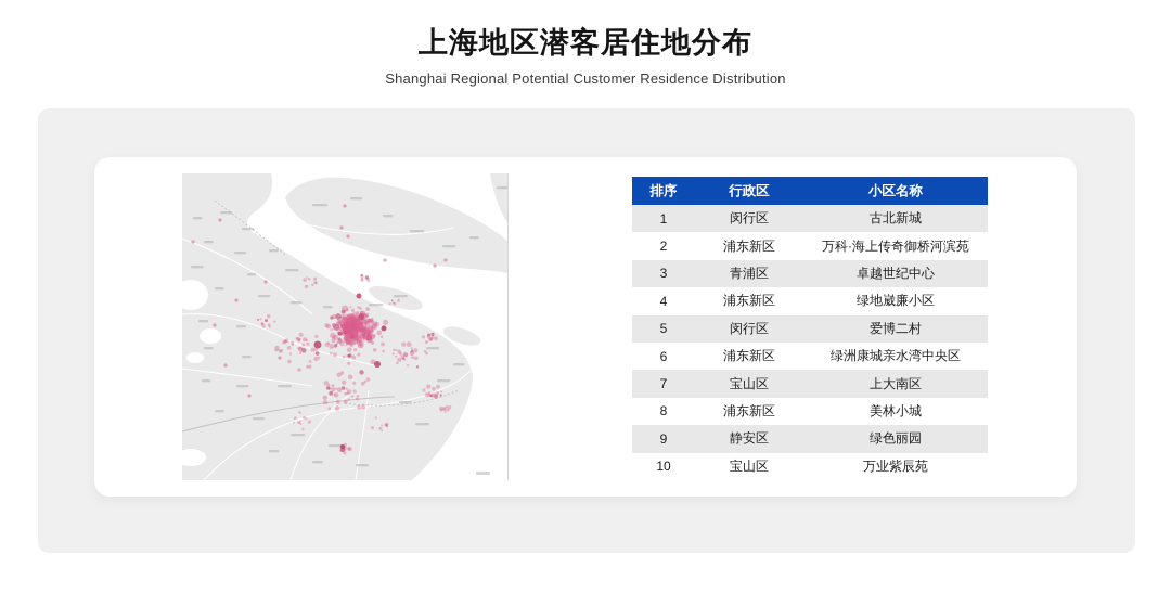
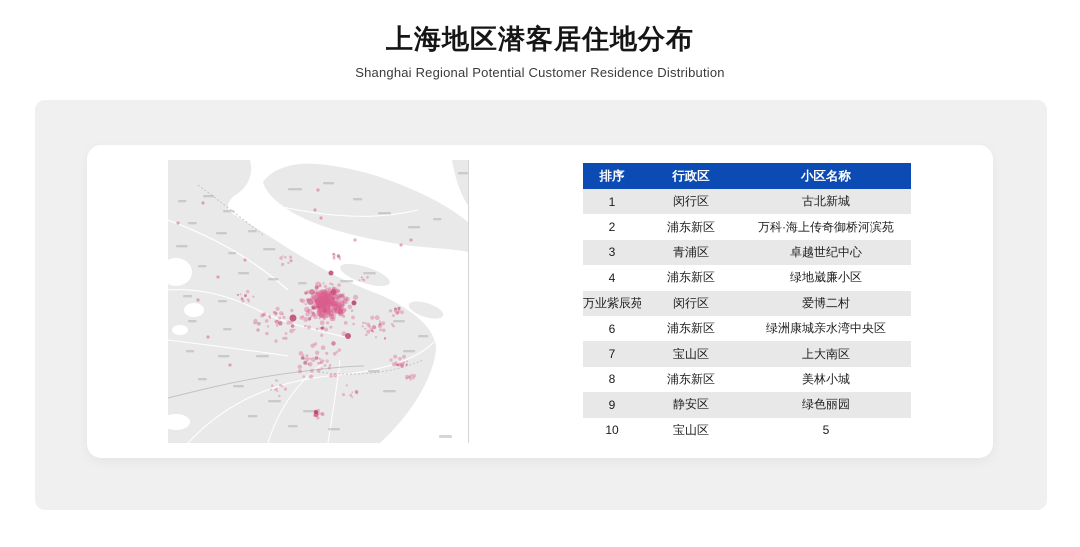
  上海地区潜客居住地分布
  Shanghai Regional Potential Customer Residence Distribution
  排序	行政区	小区名称
  1	闵行区	古北新城
  2	浦东新区	万科·海上传奇御桥河滨苑
  3	青浦区	卓越世纪中心
  4	浦东新区	绿地崴廉小区
- 5	闵行区	爱博二村
+ 万业紫辰苑	闵行区	爱博二村
  6	浦东新区	绿洲康城亲水湾中央区
  7	宝山区	上大南区
  8	浦东新区	美林小城
  9	静安区	绿色丽园
- 10	宝山区	万业紫辰苑
+ 10	宝山区	5
